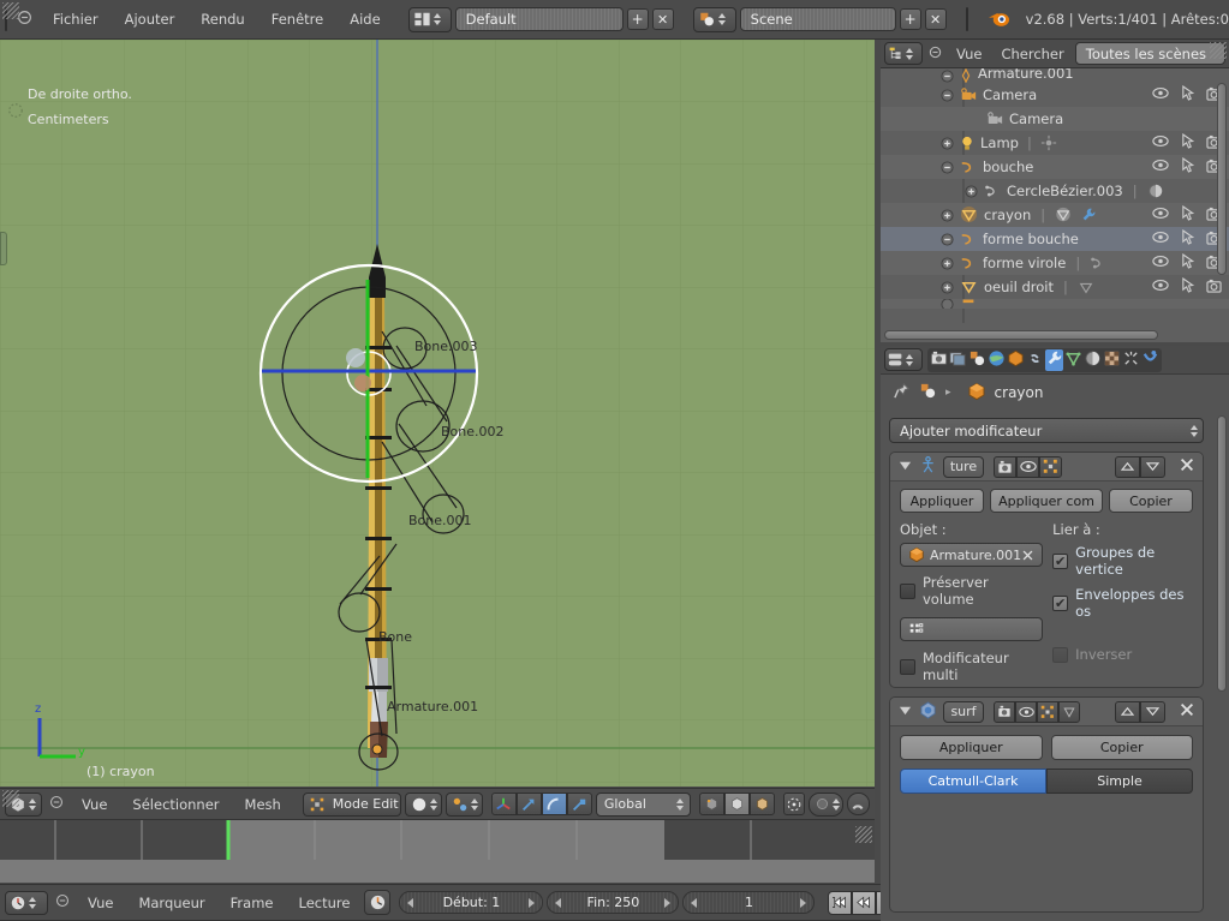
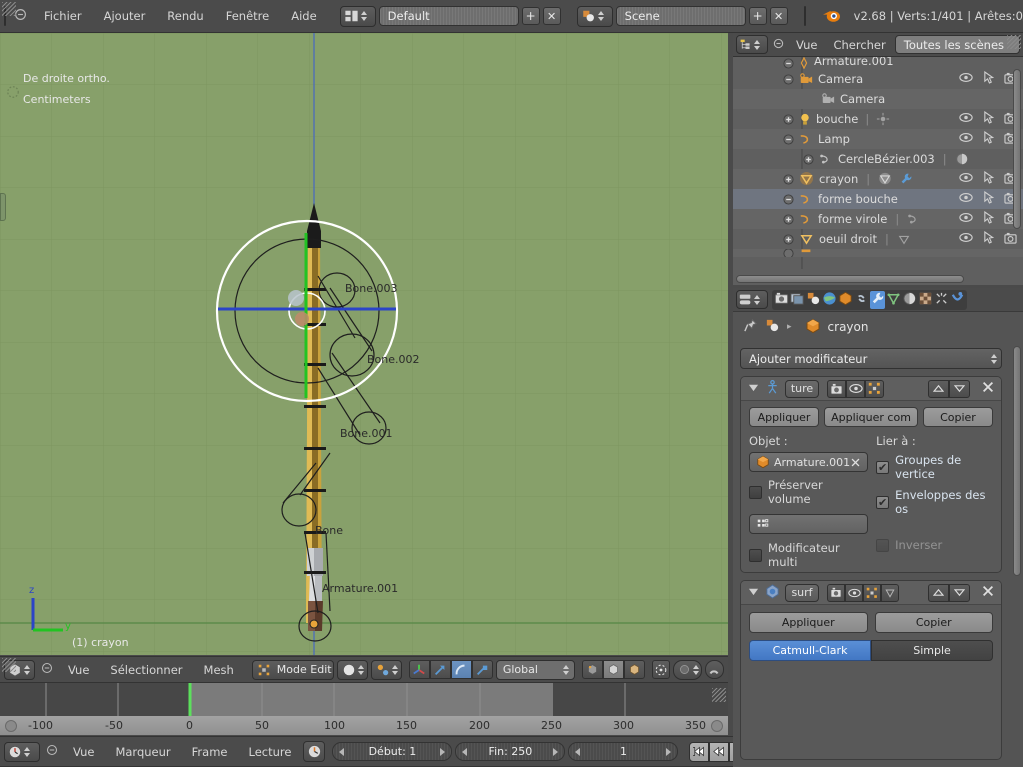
  Fichier
  Ajouter
  Rendu
  Fenêtre
  Aide
  Default
  +
  ✕
  Scene
  +
  ✕
  v2.68 | Verts:1/401 | Arêtes:0
  De droite ortho.
  Centimeters
  (1) crayon
  z
  y
  Bone.003
  Bone.002
  Bone.001
  Bone
  Armature.001
  Vue
  Sélectionner
  Mesh
  Mode Edit
  Global
+ -100
+ -50
+ 0
+ 50
+ 100
+ 150
+ 200
+ 250
+ 300
+ 350
  Vue
  Marqueur
  Frame
  Lecture
  Début: 1
  Fin: 250
  1
  Vue
  Chercher
  Toutes les scènes
  Armature.001
  Camera
  Camera
- Lamp
+ bouche
  |
- bouche
+ Lamp
  CercleBézier.003
  |
  crayon
  |
  forme bouche
  forme virole
  |
  oeuil droit
  |
  ▸
  crayon
  Ajouter modificateur
  ture
  Appliquer
  Appliquer com
  Copier
  Objet :
  Armature.001
  Préserver volume
  Modificateur multi
  Lier à :
  Groupes de vertice
  Enveloppes des os
  Inverser
  surf
  Appliquer
  Copier
  Catmull-Clark
  Simple
